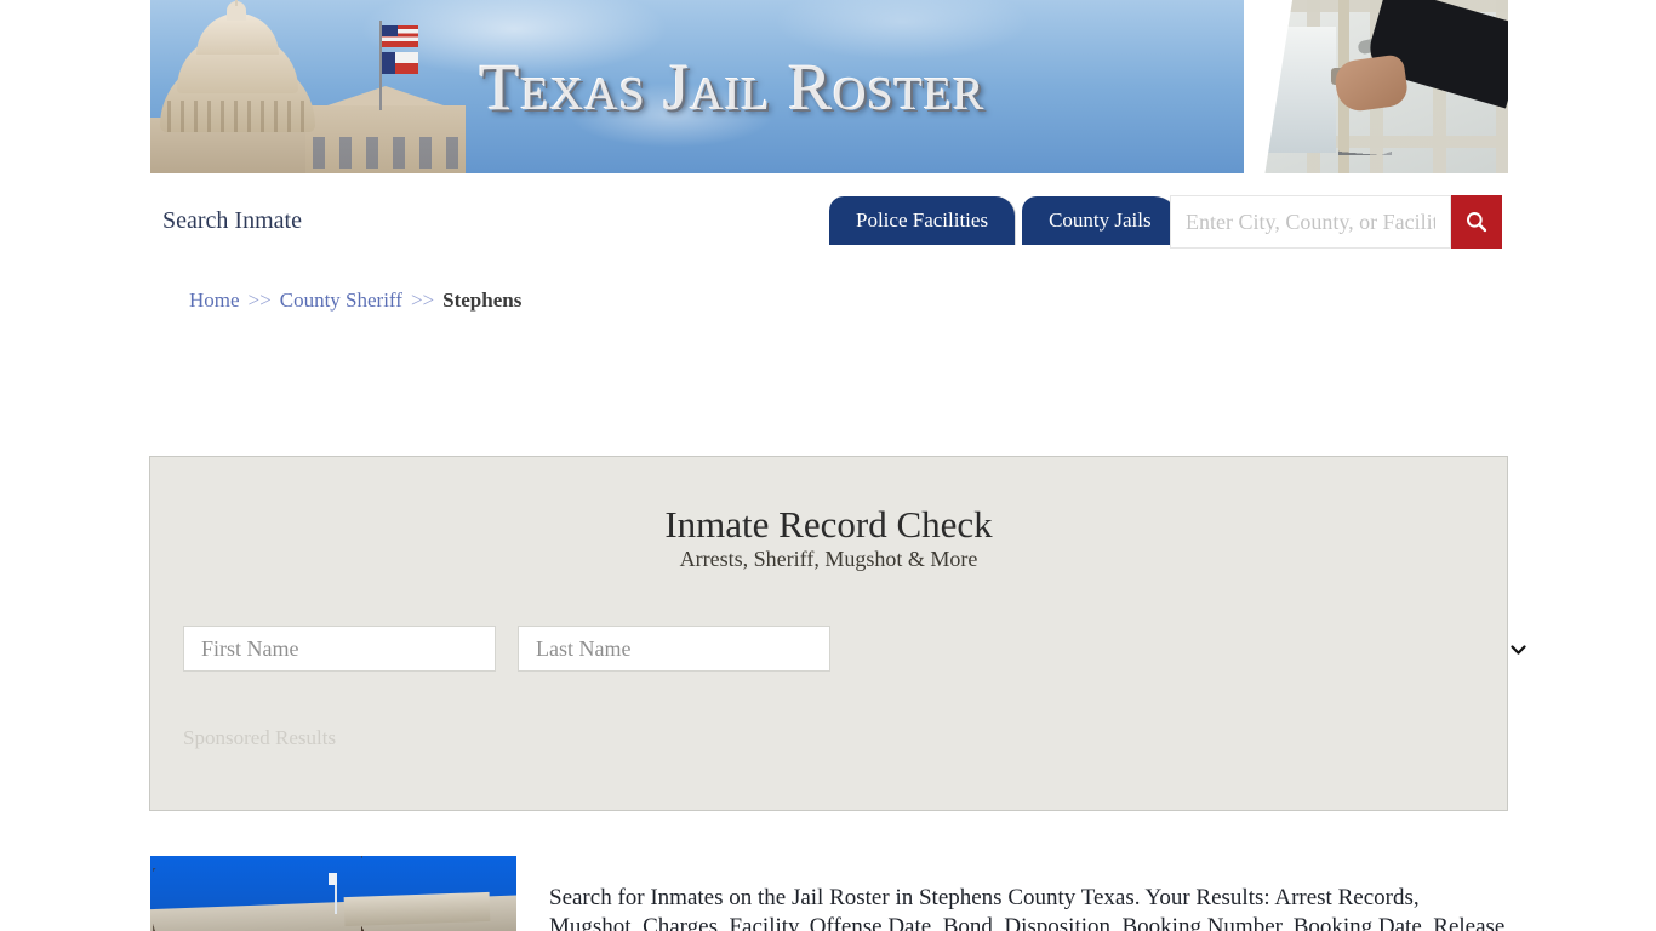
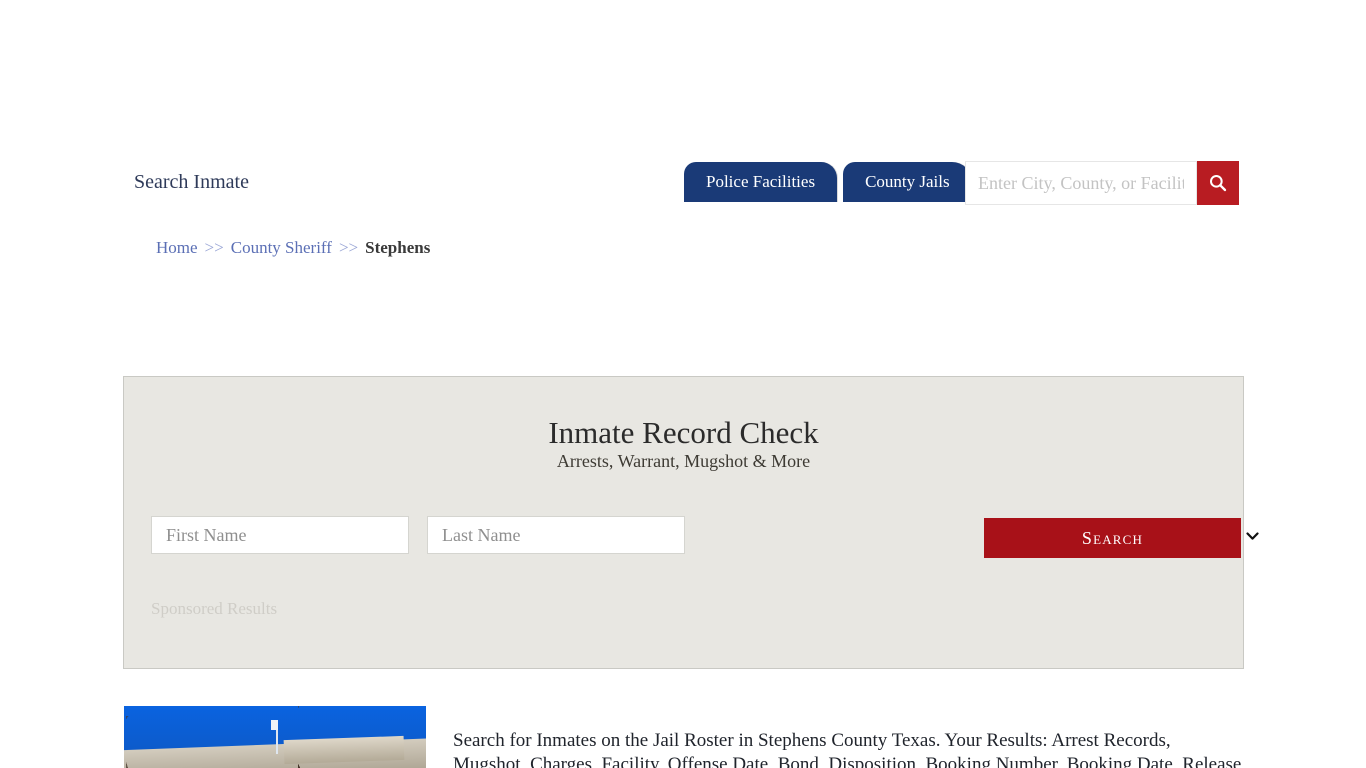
- Texas Jail Roster
  Search Inmate
  Police Facilities County Jails
  Enter City, County, or Facili
  Home >> County Sheriff >> Stephens
  Inmate Record Check
- Arrests, Sheriff, Mugshot & More
+ Arrests, Warrant, Mugshot & More
  First Name
  Last Name
+ Search
  Sponsored Results
  Search for Inmates on the Jail Roster in Stephens County Texas. Your Results: Arrest Records, Mugshot, Charges, Facility, Offense Date, Bond, Disposition, Booking Number, Booking Date, Release
